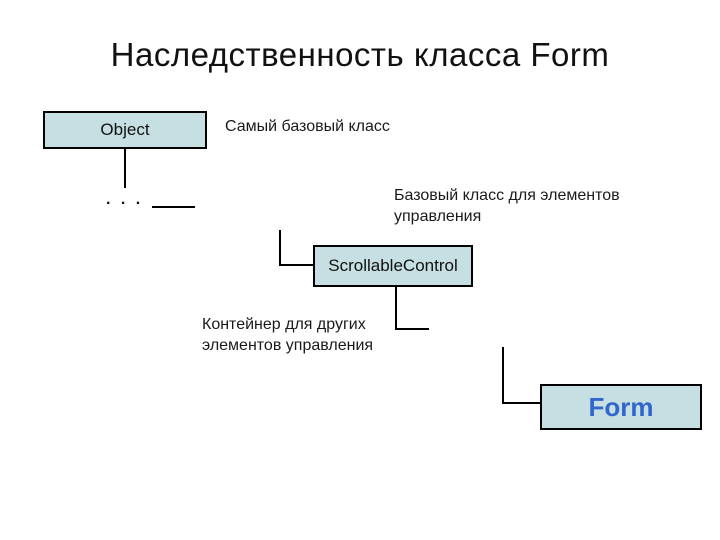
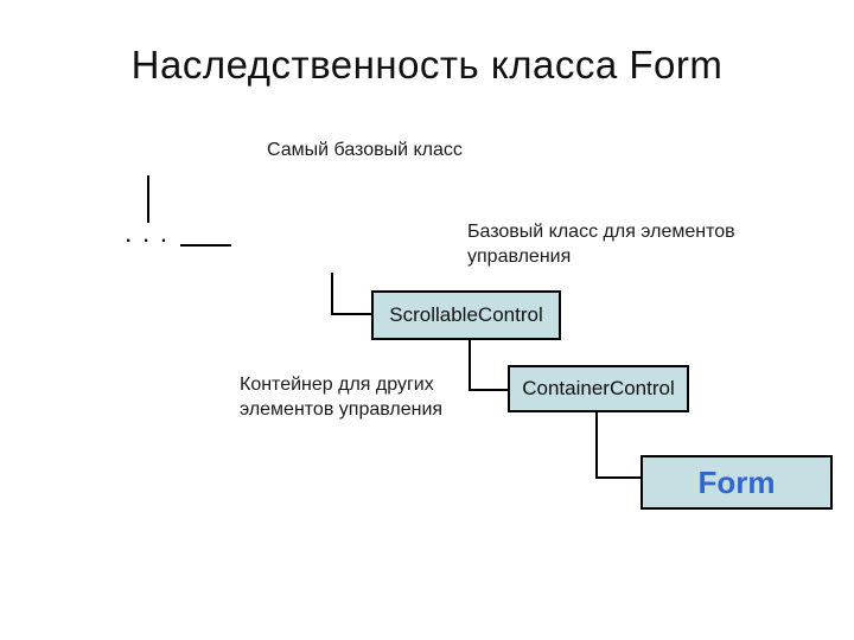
  Наследственность класса Form
- Object
  ScrollableControl
+ ContainerControl
  Form
  . . .
  Самый базовый класс
  Базовый класс для элементов
  управления
  Контейнер для других
  элементов управления
